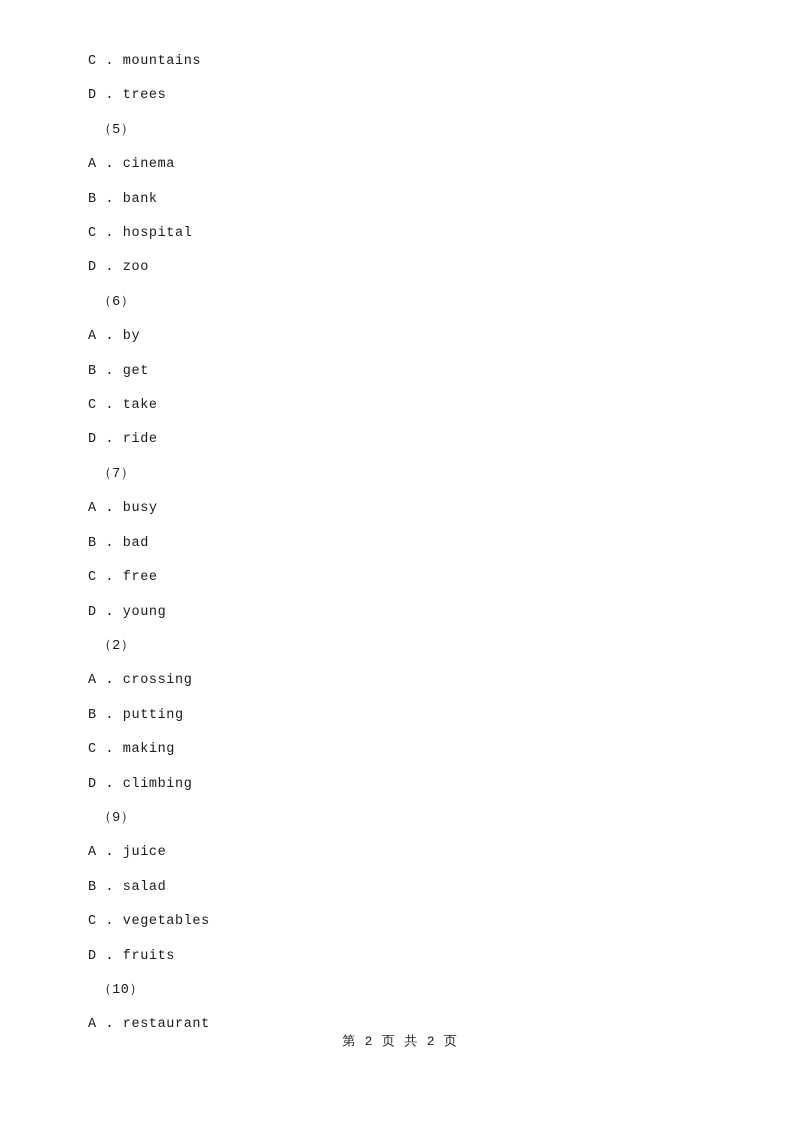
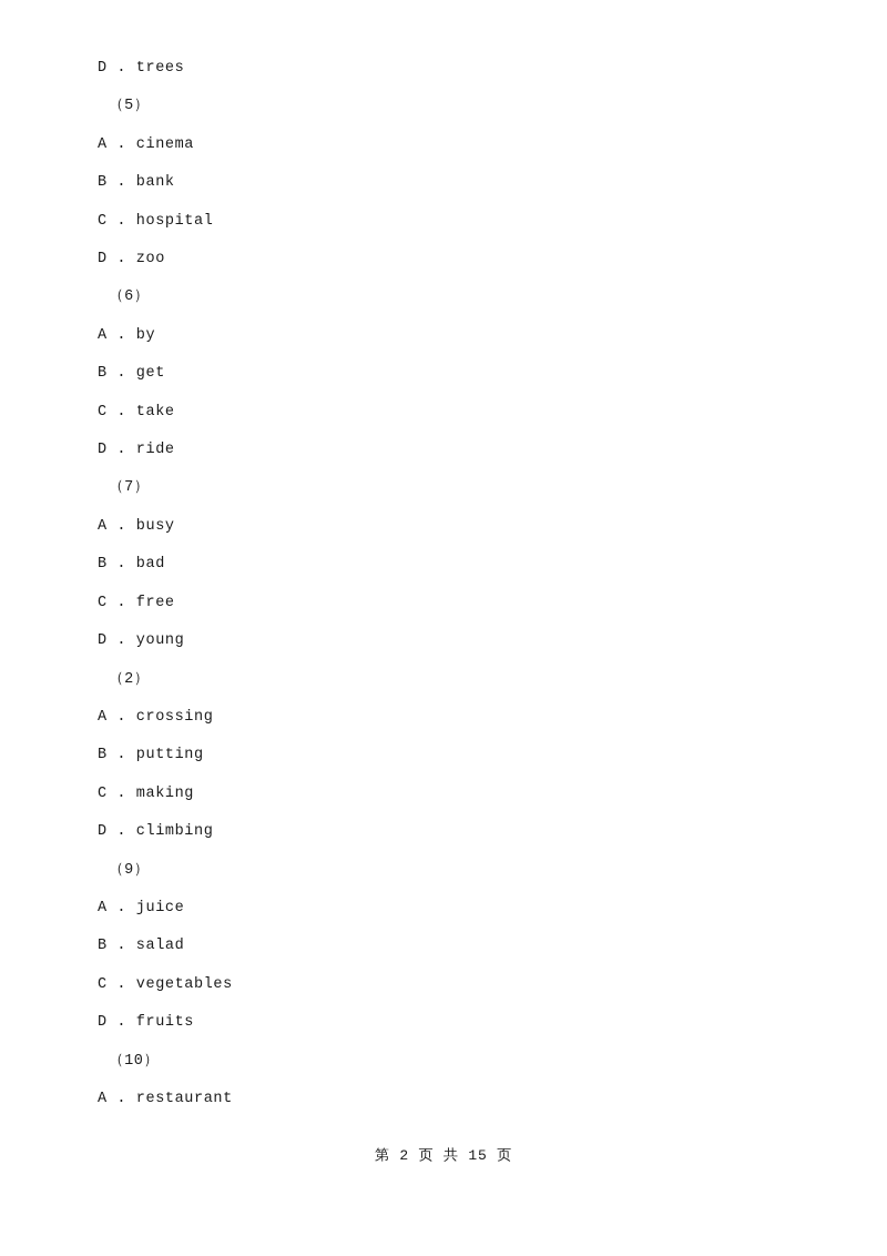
- C . mountains
  D . trees
  （5）
  A . cinema
  B . bank
  C . hospital
  D . zoo
  （6）
  A . by
  B . get
  C . take
  D . ride
  （7）
  A . busy
  B . bad
  C . free
  D . young
  （2）
  A . crossing
  B . putting
  C . making
  D . climbing
  （9）
  A . juice
  B . salad
  C . vegetables
  D . fruits
  （10）
  A . restaurant
- 第 2 页 共 2 页
+ 第 2 页 共 15 页
